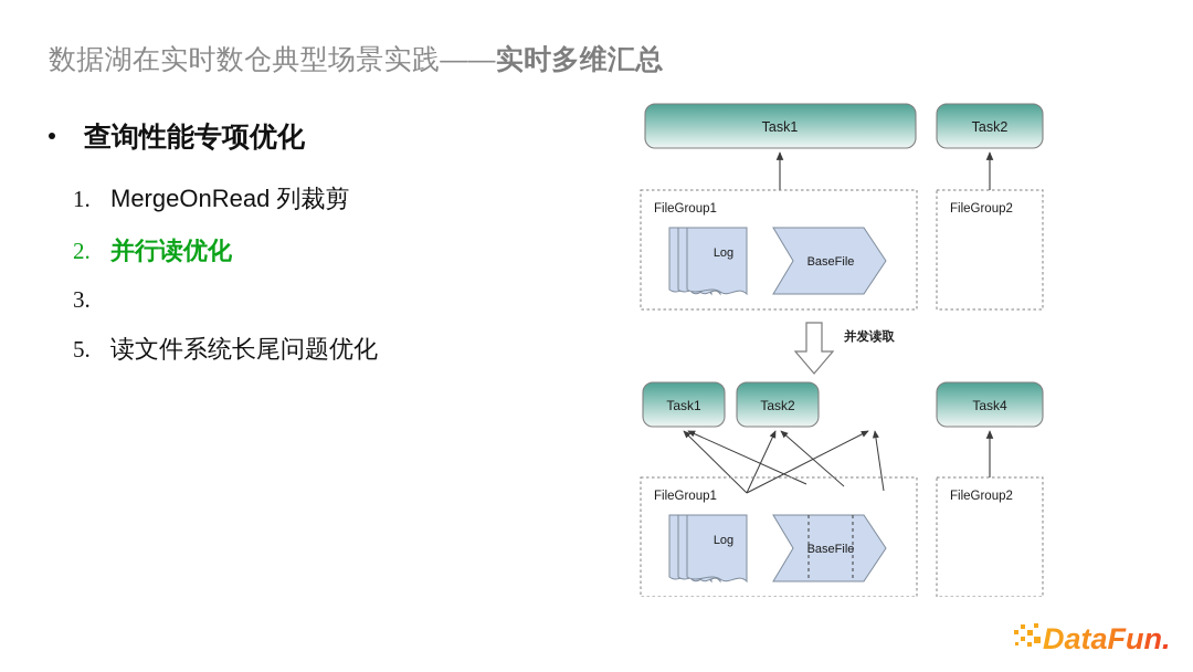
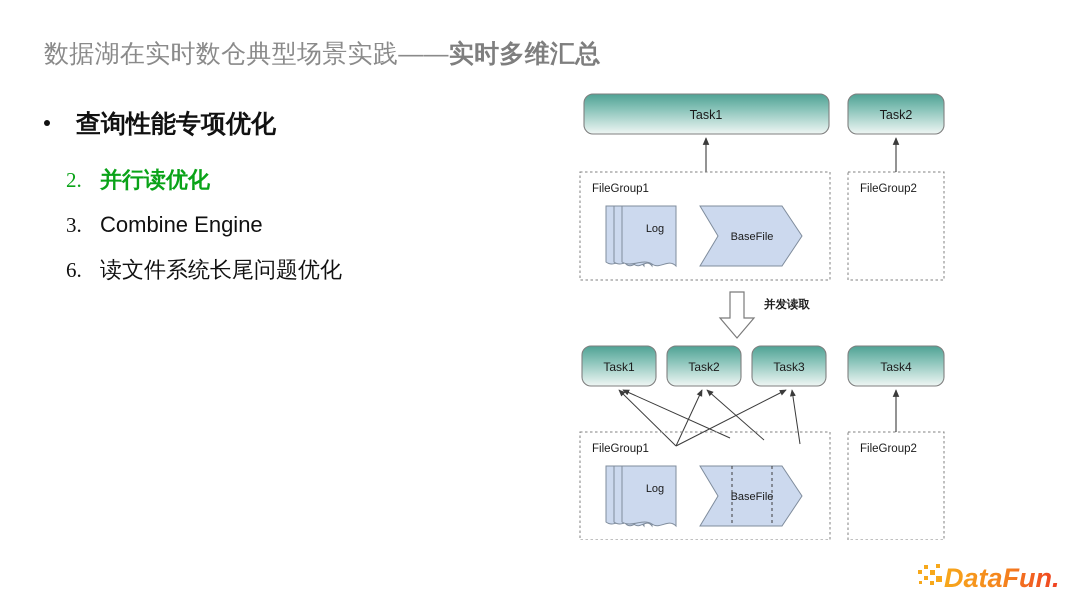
  数据湖在实时数仓典型场景实践——实时多维汇总
  查询性能专项优化
- 1.
- MergeOnRead 列裁剪
  2.
  并行读优化
  3.
+ Combine Engine
- 5.
+ 6.
  读文件系统长尾问题优化
  Task1
  Task2
  FileGroup1
  Log
  BaseFile
  FileGroup2
  并发读取
  Task1
  Task2
+ Task3
  Task4
  FileGroup1
  Log
  BaseFile
  FileGroup2
  DataFun.
